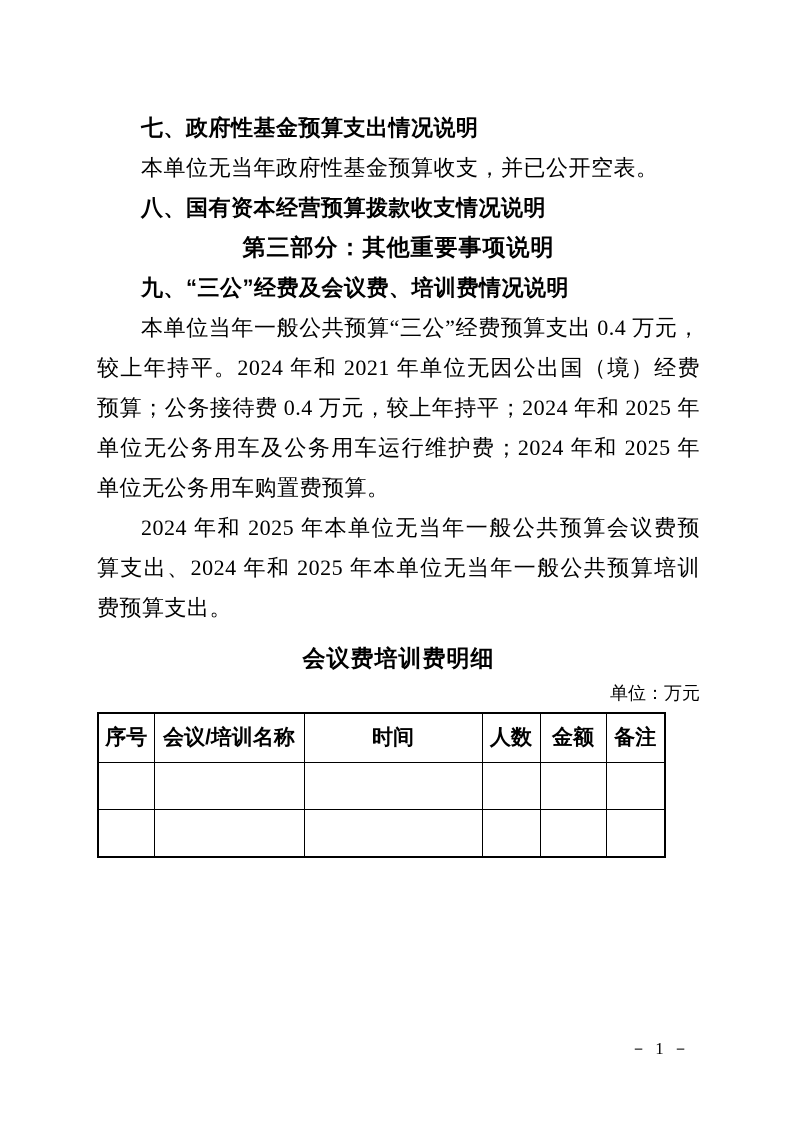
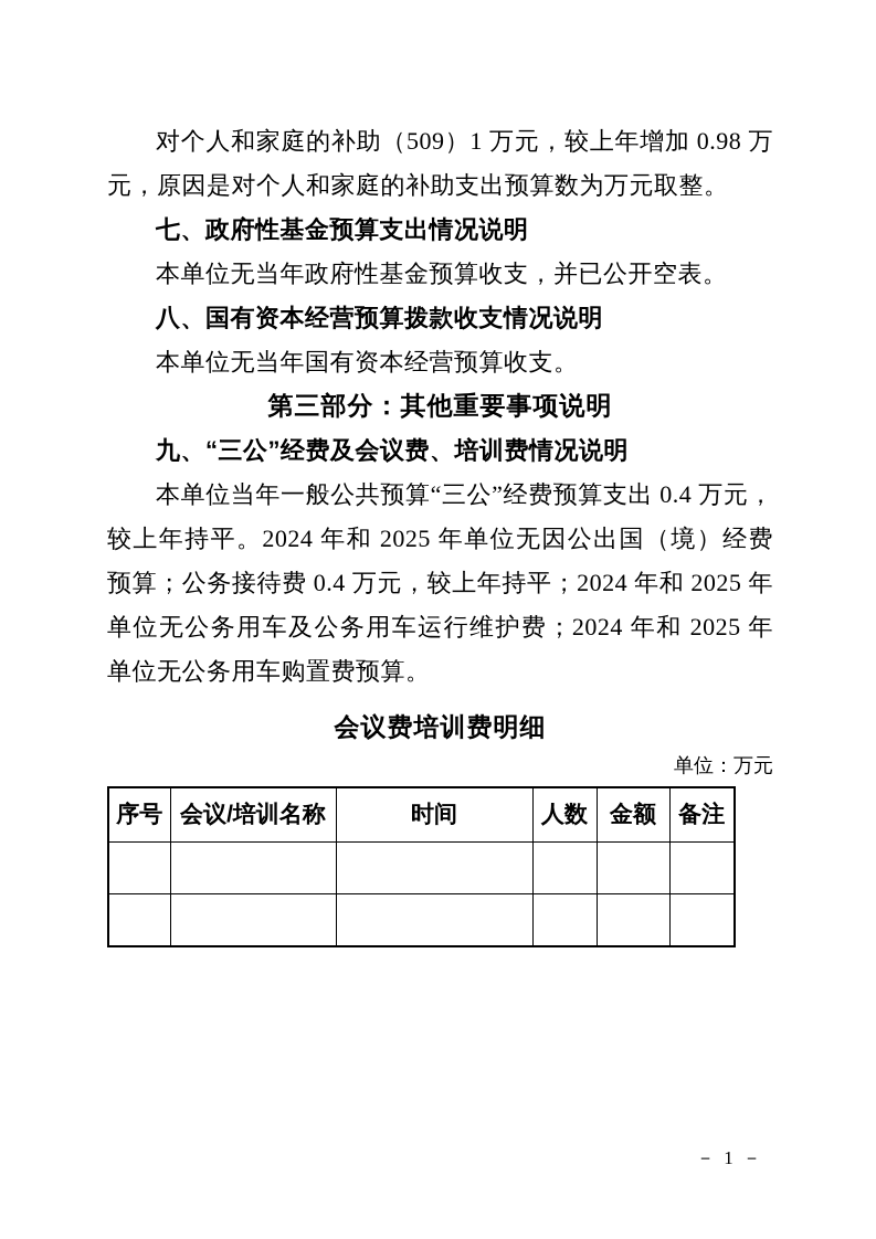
+ 对个人和家庭的补助（509）1 万元，较上年增加 0.98 万元，原因是对个人和家庭的补助支出预算数为万元取整。
  七、政府性基金预算支出情况说明
  本单位无当年政府性基金预算收支，并已公开空表。
  八、国有资本经营预算拨款收支情况说明
+ 本单位无当年国有资本经营预算收支。
  第三部分：其他重要事项说明
  九、“三公”经费及会议费、培训费情况说明
- 本单位当年一般公共预算“三公”经费预算支出 0.4 万元，较上年持平。2024 年和 2021 年单位无因公出国（境）经费预算；公务接待费 0.4 万元，较上年持平；2024 年和 2025 年单位无公务用车及公务用车运行维护费；2024 年和 2025 年单位无公务用车购置费预算。
+ 本单位当年一般公共预算“三公”经费预算支出 0.4 万元，较上年持平。2024 年和 2025 年单位无因公出国（境）经费预算；公务接待费 0.4 万元，较上年持平；2024 年和 2025 年单位无公务用车及公务用车运行维护费；2024 年和 2025 年单位无公务用车购置费预算。
- 2024 年和 2025 年本单位无当年一般公共预算会议费预算支出、2024 年和 2025 年本单位无当年一般公共预算培训费预算支出。
  会议费培训费明细
  单位：万元
  序号	会议/培训名称	时间	人数	金额	备注
  － 1 －
